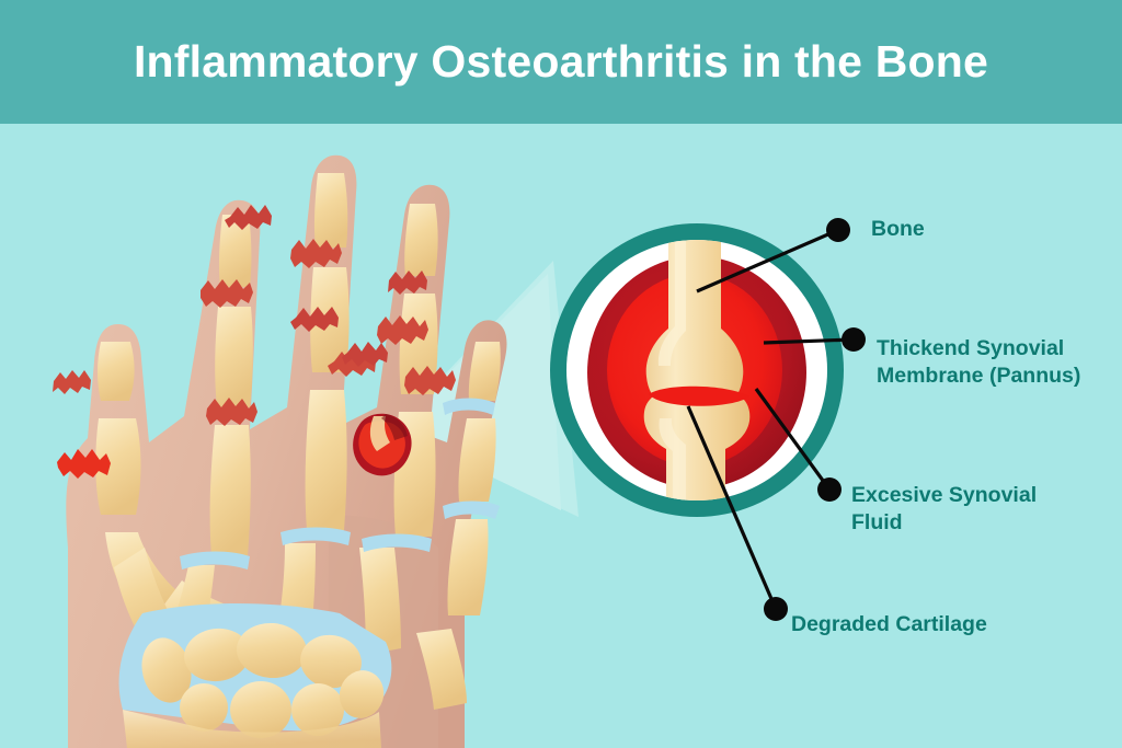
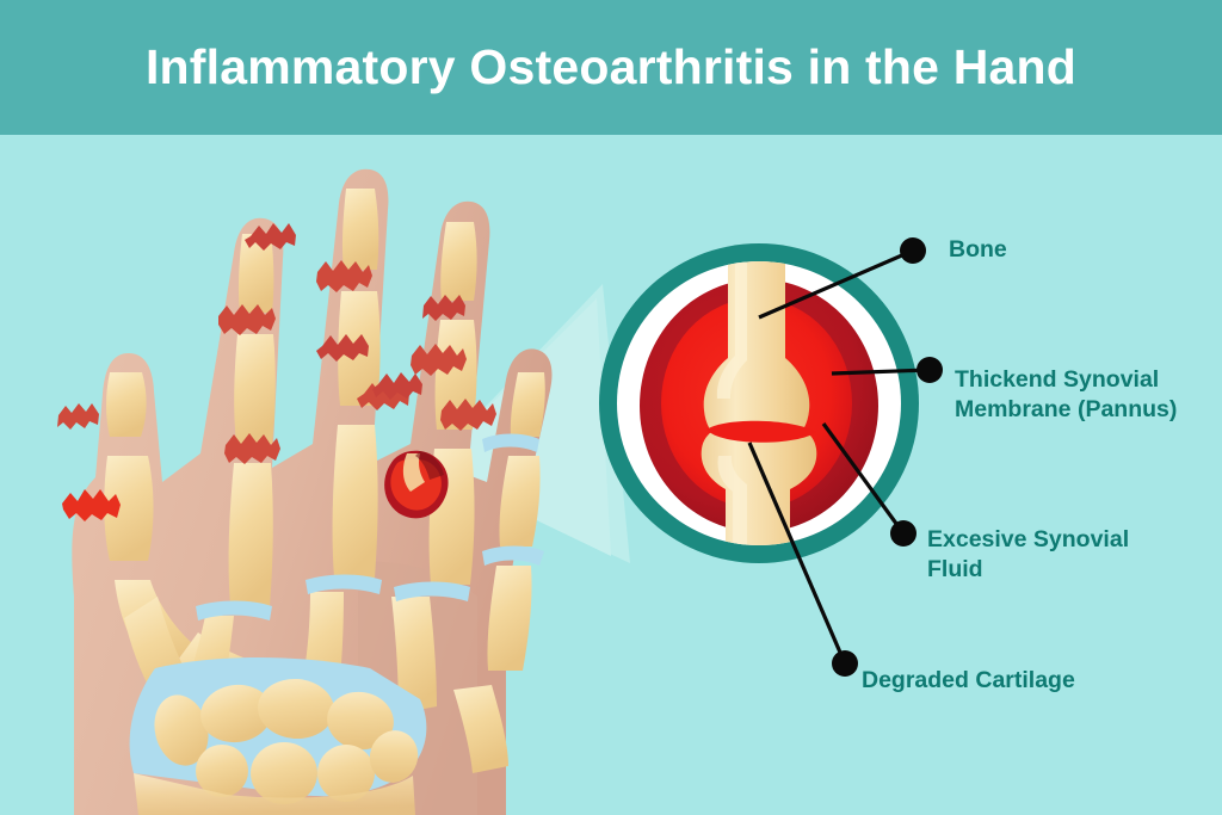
- Inflammatory Osteoarthritis in the Bone
+ Inflammatory Osteoarthritis in the Hand
  Bone
  Thickend Synovial
  Membrane (Pannus)
  Excesive Synovial
  Fluid
  Degraded Cartilage
